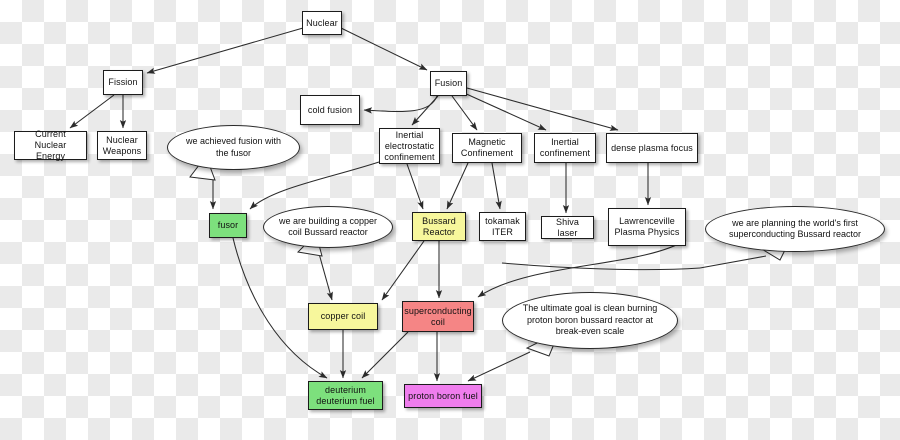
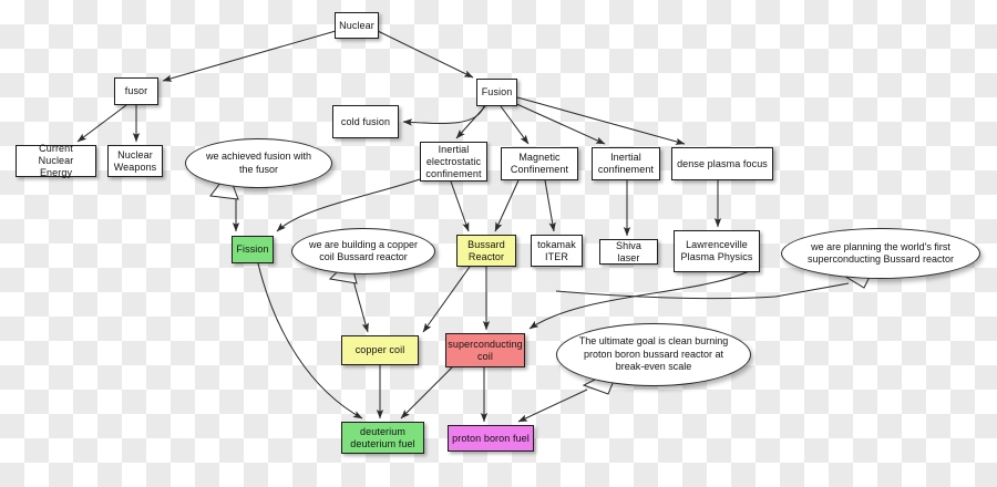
  Nuclear
- Fission
+ fusor
  Fusion
  cold fusion
  Current Nuclear
  Energy
  Nuclear
  Weapons
  Inertial
  electrostatic
  confinement
  Magnetic
  Confinement
  Inertial
  confinement
  dense plasma focus
- fusor
+ Fission
  Bussard
  Reactor
  tokamak
  ITER
  Shiva laser
  Lawrenceville
  Plasma Physics
  copper coil
  superconducting
  coil
  deuterium
  deuterium fuel
  proton boron fuel
  we achieved fusion with
  the fusor
  we are building a copper
  coil Bussard reactor
  we are planning the world's first
  superconducting Bussard reactor
  The ultimate goal is clean burning
  proton boron bussard reactor at
  break-even scale
